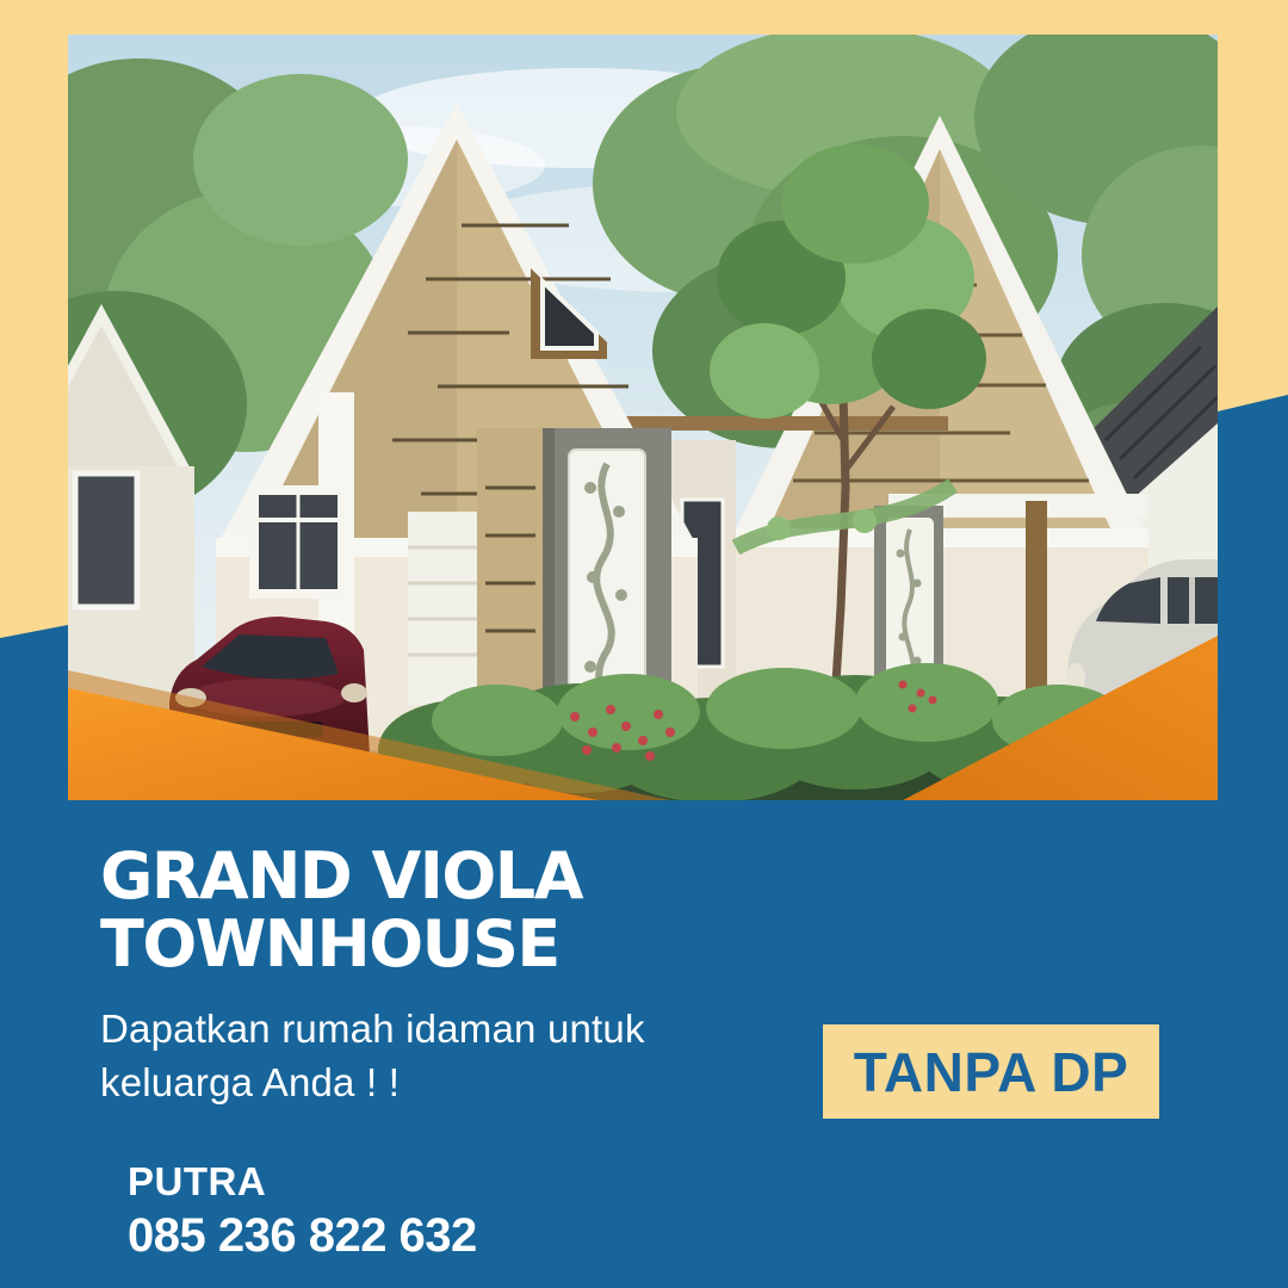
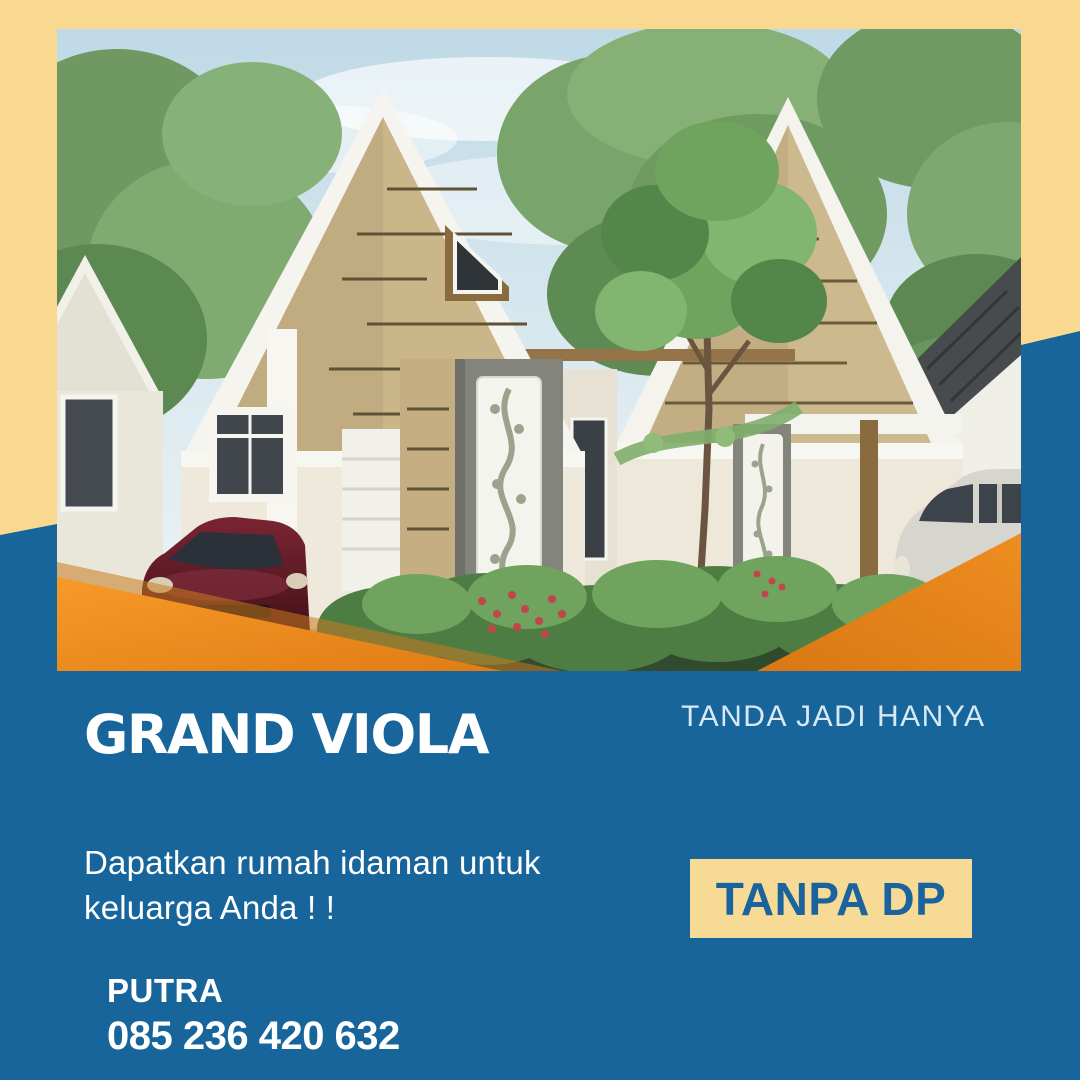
  GRAND VIOLA
- TOWNHOUSE
  Dapatkan rumah idaman untuk
  keluarga Anda ! !
+ TANDA JADI HANYA
  TANPA DP
  PUTRA
- 085 236 822 632
+ 085 236 420 632
